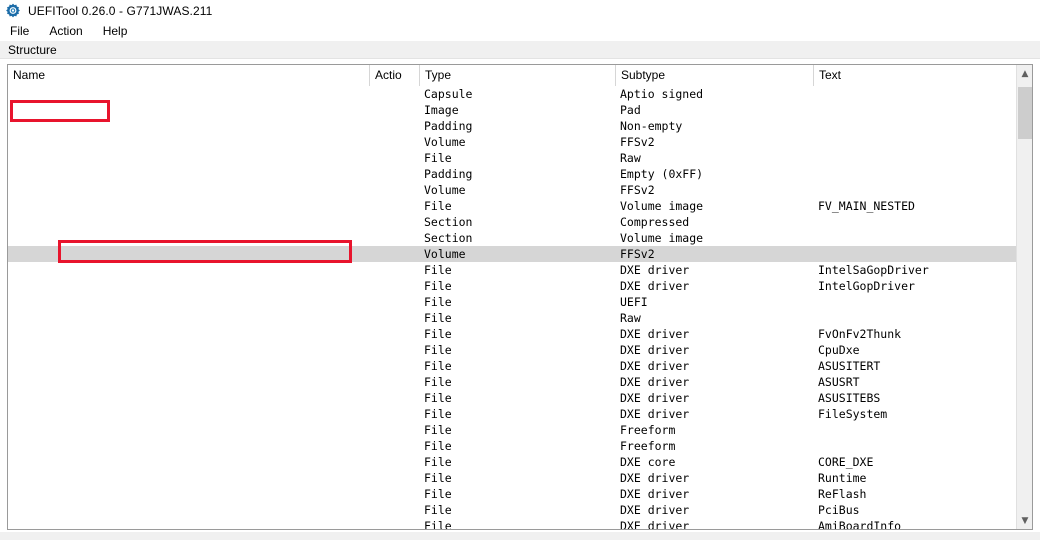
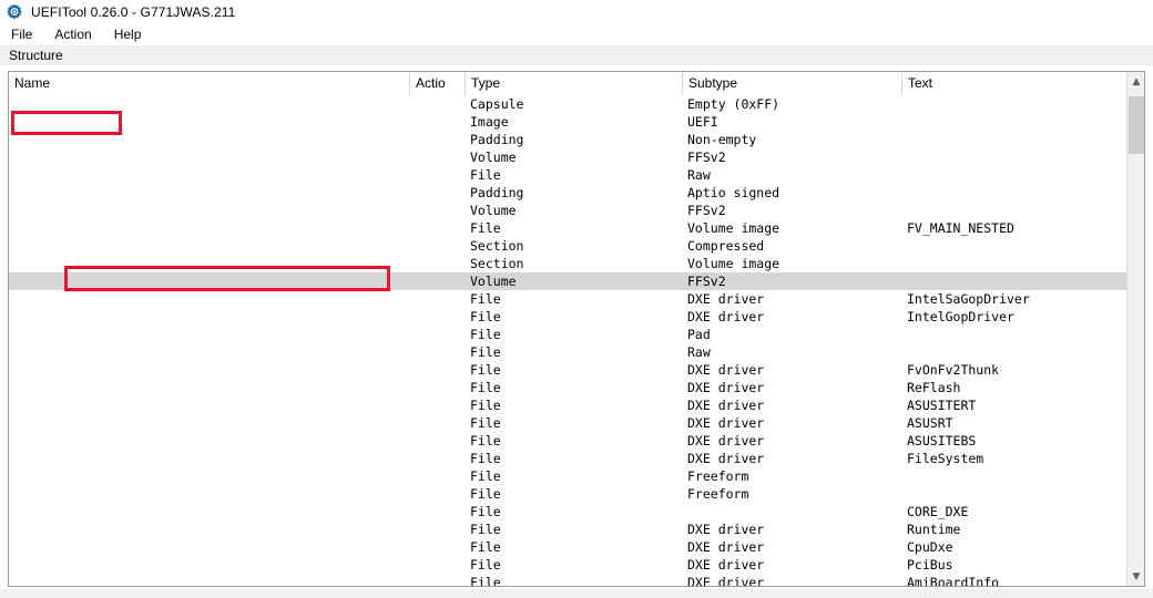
  UEFITool 0.26.0 - G771JWAS.211
  File
  Action
  Help
  Structure
  Name
  Actio
  Type
  Subtype
  Text
  Capsule
- Aptio signed
+ Empty (0xFF)
  Image
- Pad
+ UEFI
  Padding
  Non-empty
  Volume
  FFSv2
  File
  Raw
  Padding
- Empty (0xFF)
+ Aptio signed
  Volume
  FFSv2
  File
  Volume image
  FV_MAIN_NESTED
  Section
  Compressed
  Section
  Volume image
  Volume
  FFSv2
  File
  DXE driver
  IntelSaGopDriver
  File
  DXE driver
  IntelGopDriver
  File
- UEFI
+ Pad
  File
  Raw
  File
  DXE driver
  FvOnFv2Thunk
  File
  DXE driver
- CpuDxe
+ ReFlash
  File
  DXE driver
  ASUSITERT
  File
  DXE driver
  ASUSRT
  File
  DXE driver
  ASUSITEBS
  File
  DXE driver
  FileSystem
  File
  Freeform
  File
  Freeform
  File
- DXE core
  CORE_DXE
  File
  DXE driver
  Runtime
  File
  DXE driver
- ReFlash
+ CpuDxe
  File
  DXE driver
  PciBus
  File
  DXE driver
  AmiBoardInfo
  ▲
  ▼
